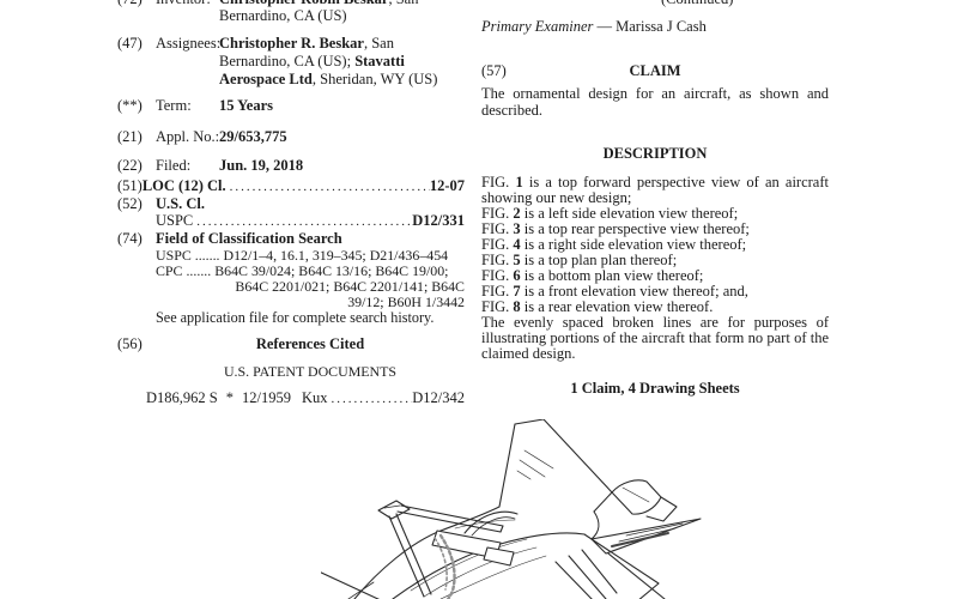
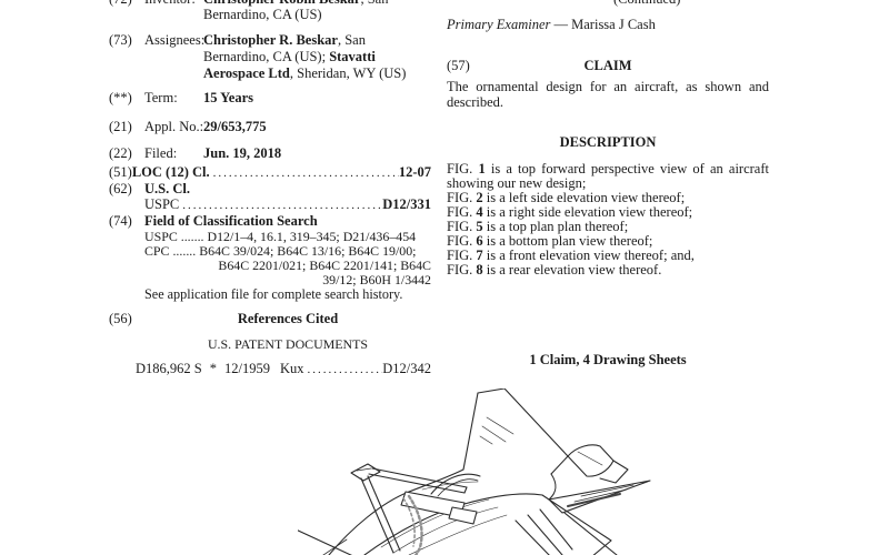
  Bernardino, CA (US)
- (47) Assignees:Christopher R. Beskar, San
+ (73) Assignees:Christopher R. Beskar, San
  Bernardino, CA (US); Stavatti
  Aerospace Ltd, Sheridan, WY (US)
  (**) Term: 15 Years
  (21) Appl. No.:29/653,775
  (22) Filed: Jun. 19, 2018
  (51)
  LOC (12) Cl.
  12-07
- (52) U.S. Cl.
+ (62) U.S. Cl.
  USPC
  D12/331
  (74) Field of Classification Search
  USPC ....... D12/1–4, 16.1, 319–345; D21/436–454
  CPC ....... B64C 39/024; B64C 13/16; B64C 19/00;
  B64C 2201/021; B64C 2201/141; B64C
  39/12; B60H 1/3442
  See application file for complete search history.
  (56)
  References Cited
  U.S. PATENT DOCUMENTS
  D186,962 S
  *
  12/1959
  Kux
  D12/342
  Primary Examiner — Marissa J Cash
  (57)
  CLAIM
  The ornamental design for an aircraft, as shown and described.
  DESCRIPTION
  FIG. 1 is a top forward perspective view of an aircraft showing our new design;
  FIG. 2 is a left side elevation view thereof;
- FIG. 3 is a top rear perspective view thereof;
  FIG. 4 is a right side elevation view thereof;
  FIG. 5 is a top plan plan thereof;
  FIG. 6 is a bottom plan view thereof;
  FIG. 7 is a front elevation view thereof; and,
  FIG. 8 is a rear elevation view thereof.
- The evenly spaced broken lines are for purposes of illustrating portions of the aircraft that form no part of the claimed design.
  1 Claim, 4 Drawing Sheets
